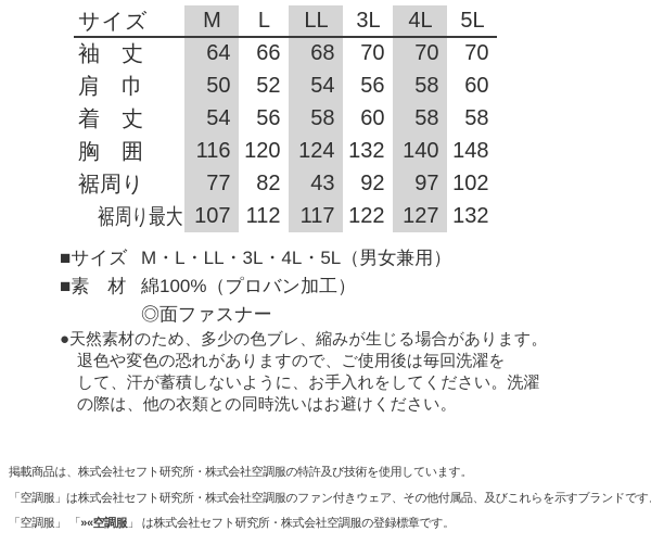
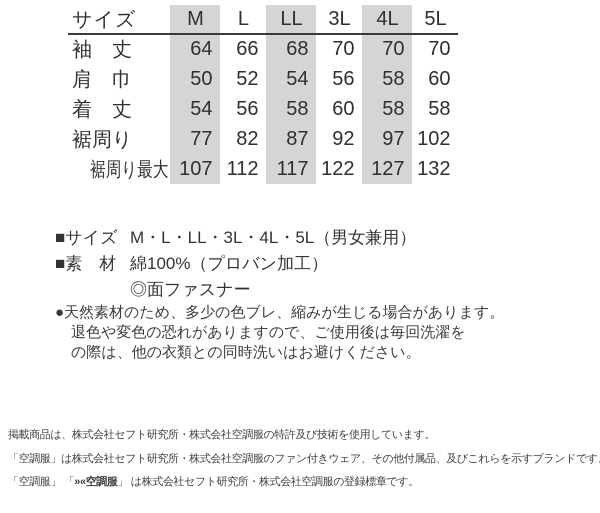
  サイズ	M	L	LL	3L	4L	5L
  袖 丈	64	66	68	70	70	70
  肩 巾	50	52	54	56	58	60
  着 丈	54	56	58	60	58	58
- 胸 囲	116	120	124	132	140	148
- 裾周り	77	82	43	92	97	102
+ 裾周り	77	82	87	92	97	102
  裾周り最大	107	112	117	122	127	132
  ■サイズ
  M・L・LL・3L・4L・5L（男女兼用）
  ■素 材
  綿100%（プロバン加工）
  ◎面ファスナー
  ●天然素材のため、多少の色ブレ、縮みが生じる場合があります。
  退色や変色の恐れがありますので、ご使用後は毎回洗濯を
- して、汗が蓄積しないように、お手入れをしてください。洗濯
  の際は、他の衣類との同時洗いはお避けください。
  掲載商品は、株式会社セフト研究所・株式会社空調服の特許及び技術を使用しています。
  「空調服」は株式会社セフト研究所・株式会社空調服のファン付きウェア、その他付属品、及びこれらを示すブランドです
  「空調服」 「»«空調服」 は株式会社セフト研究所・株式会社空調服の登録標章です。
